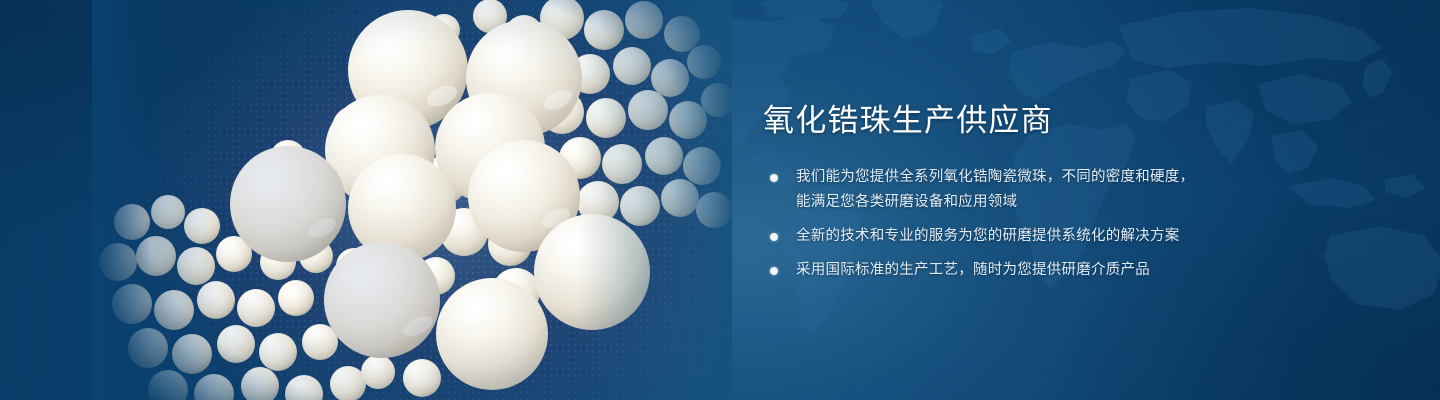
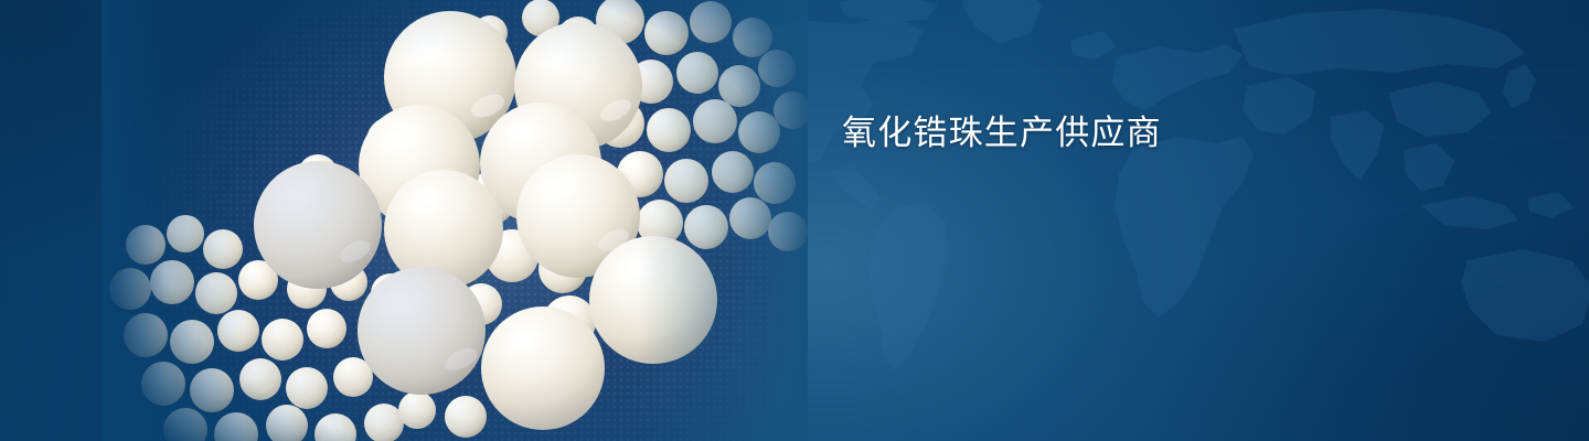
  氧化锆珠生产供应商
- 我们能为您提供全系列氧化锆陶瓷微珠，不同的密度和硬度，
- 能满足您各类研磨设备和应用领域
- 全新的技术和专业的服务为您的研磨提供系统化的解决方案
- 采用国际标准的生产工艺，随时为您提供研磨介质产品
